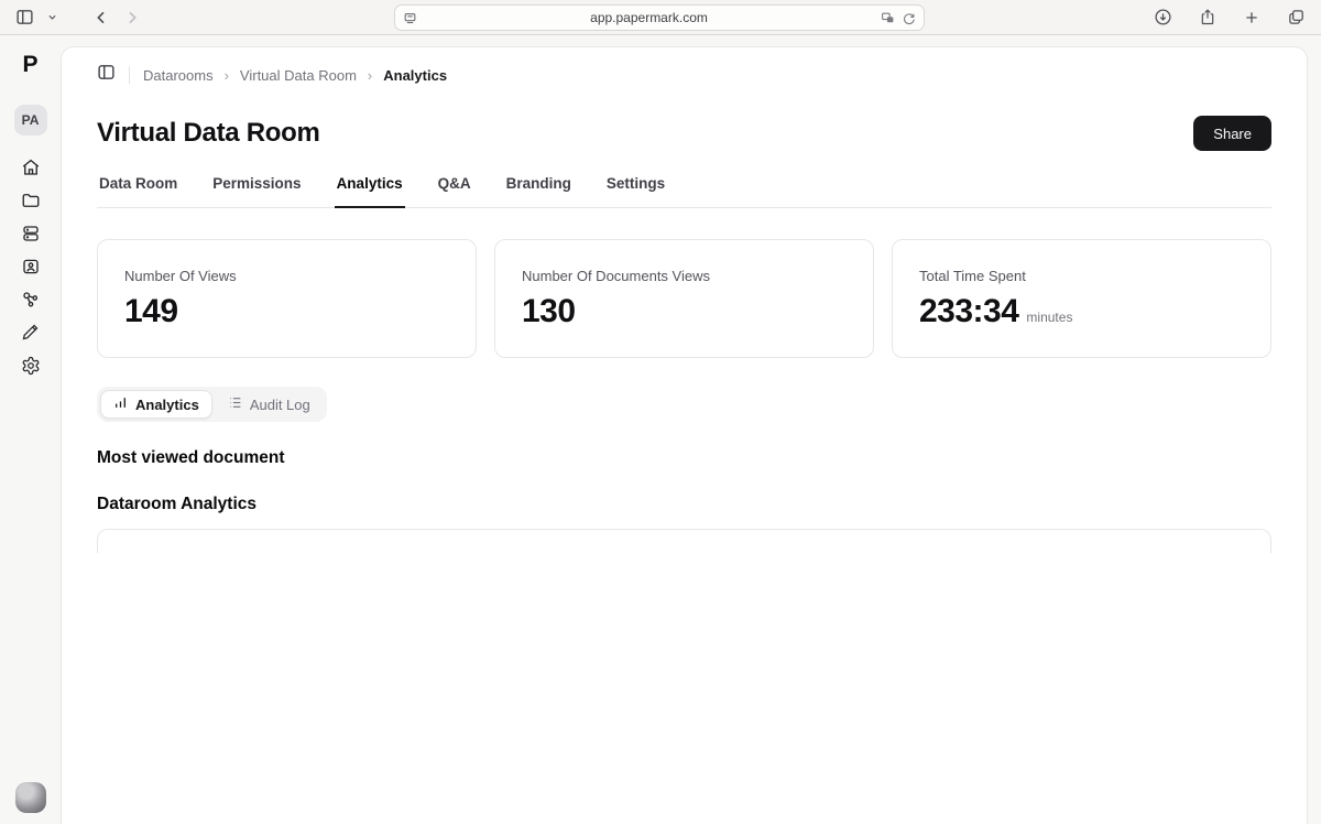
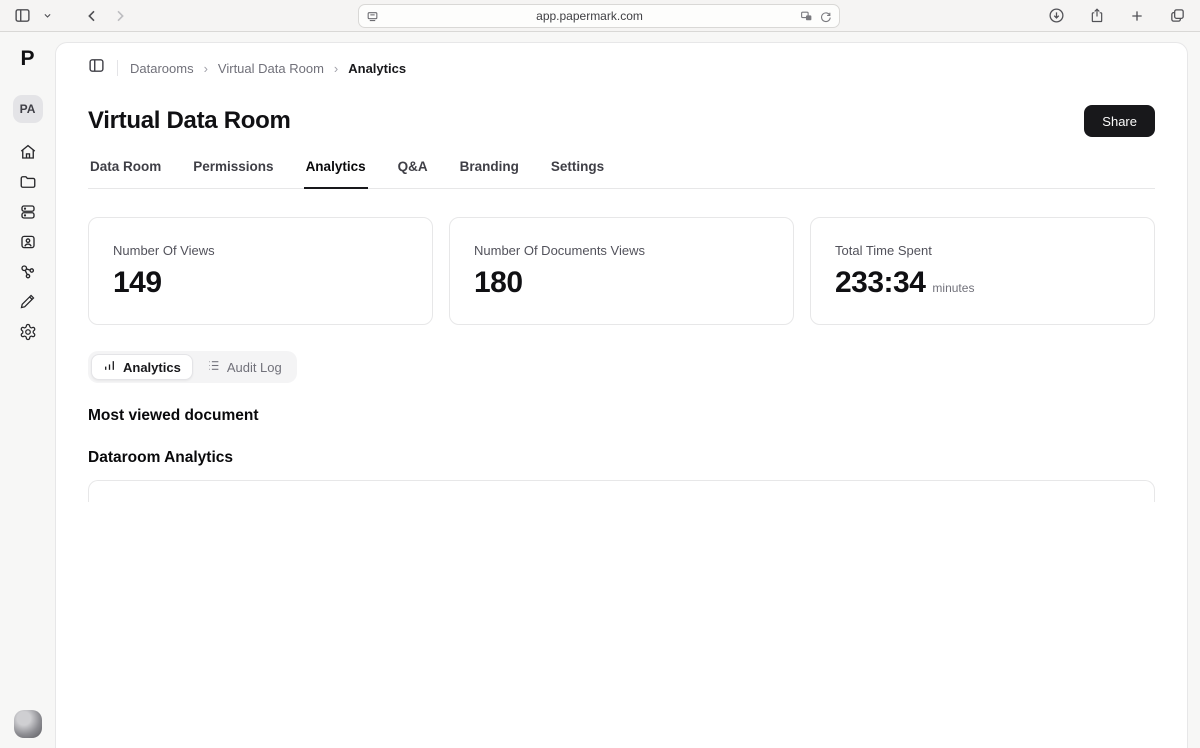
  app.papermark.com
  P
  PA
  Datarooms
  ›
  Virtual Data Room
  ›
  Analytics
  Virtual Data Room
  Share
  Data Room
  Permissions
  Analytics
  Q&A
  Branding
  Settings
  Number Of Views
  149
  Number Of Documents Views
- 130
+ 180
  Total Time Spent
  233:34
  minutes
  Analytics
  Audit Log
  Most viewed document
  Dataroom Analytics
